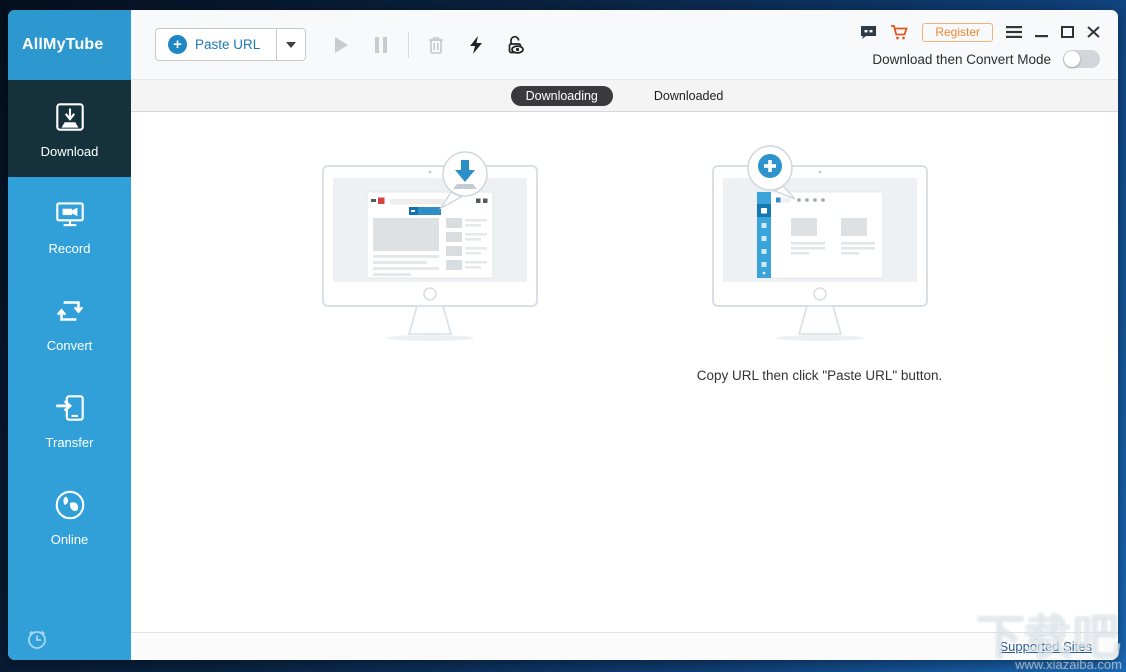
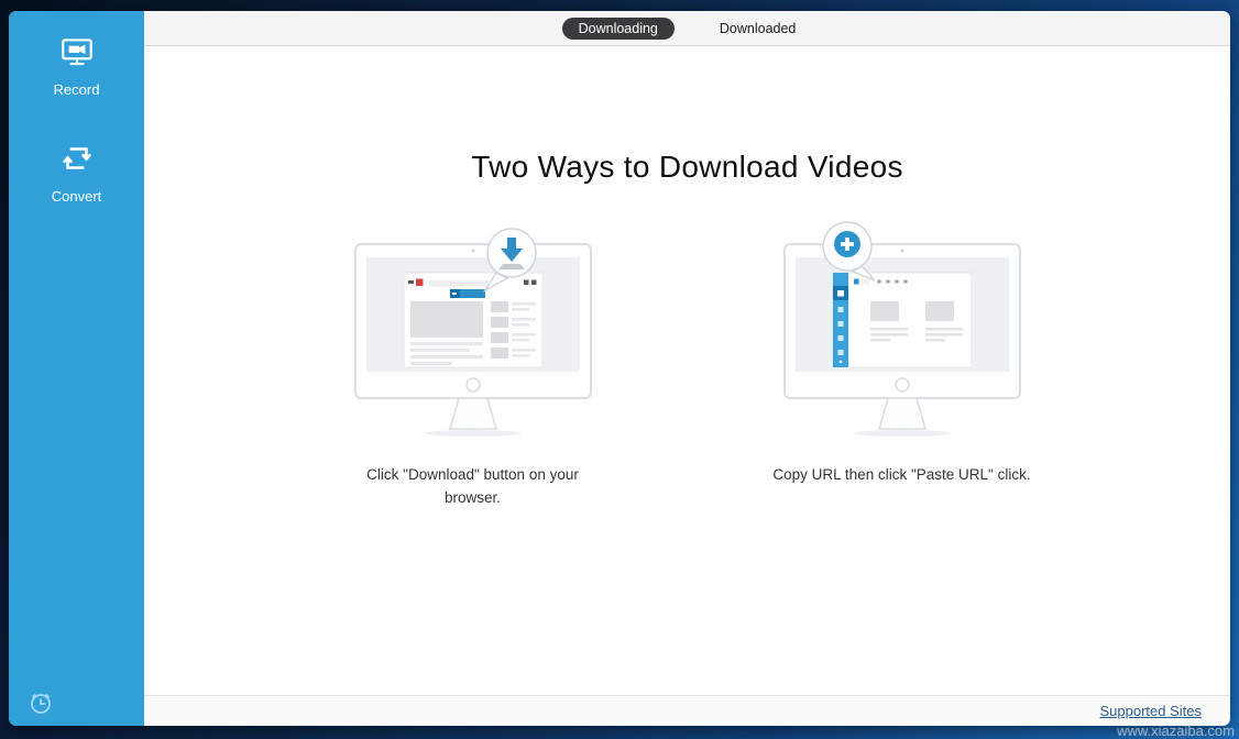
- AllMyTube
- Download
  Record
  Convert
- Transfer
- Online
- +
- Paste URL
- Register
- Download then Convert Mode
  Downloading
  Downloaded
+ Two Ways to Download Videos
+ Click "Download" button on your browser.
- Copy URL then click "Paste URL" button.
+ Copy URL then click "Paste URL" click.
  Supported Sites
- 下载吧
  www.xiazaiba.com
